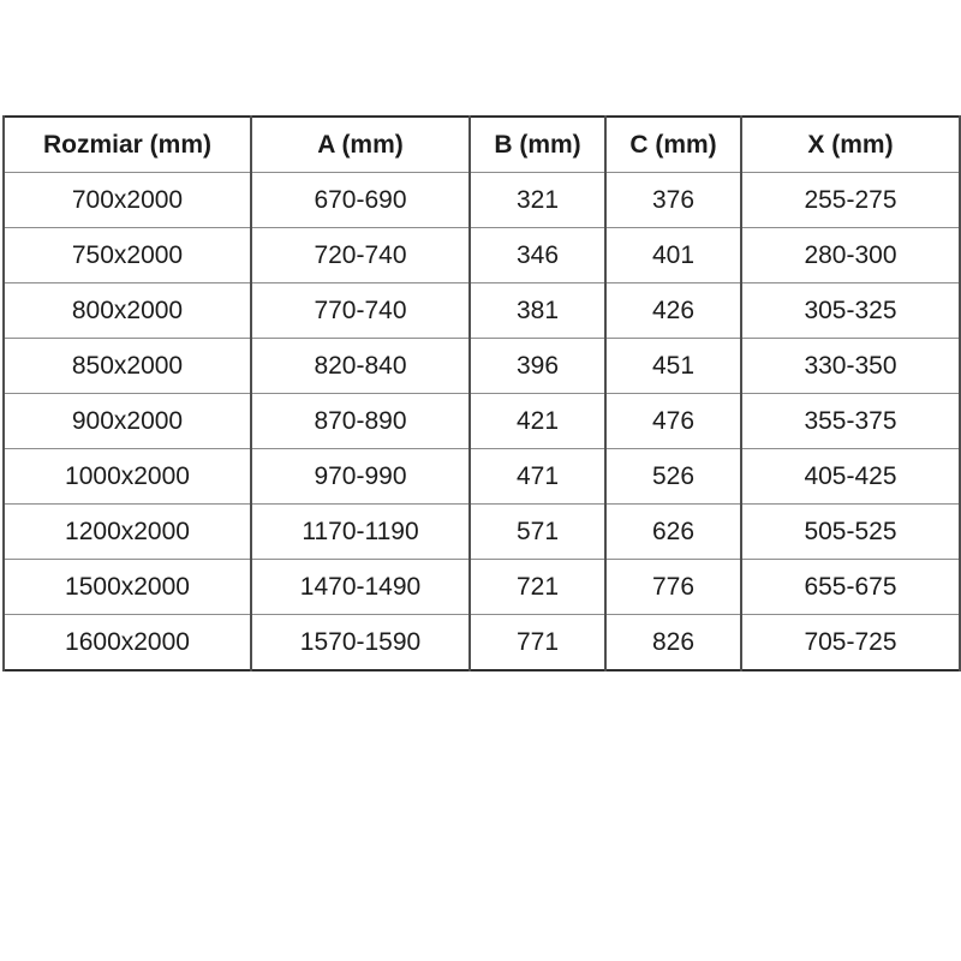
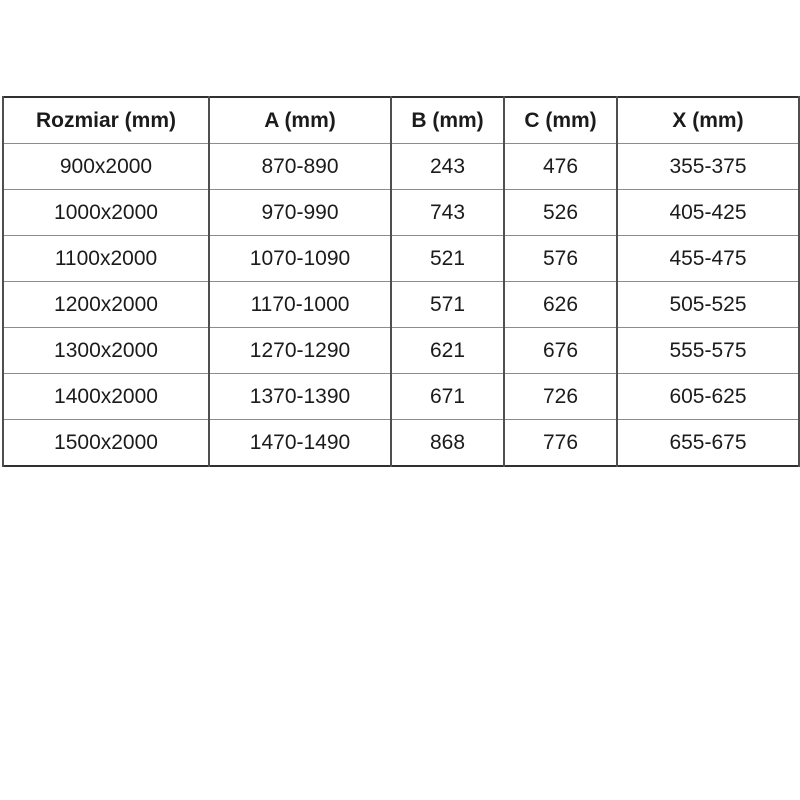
  Rozmiar (mm)	A (mm)	B (mm)	C (mm)	X (mm)
- 700x2000	670-690	321	376	255-275
- 750x2000	720-740	346	401	280-300
- 800x2000	770-740	381	426	305-325
- 850x2000	820-840	396	451	330-350
- 900x2000	870-890	421	476	355-375
+ 900x2000	870-890	243	476	355-375
- 1000x2000	970-990	471	526	405-425
+ 1000x2000	970-990	743	526	405-425
+ 1100x2000	1070-1090	521	576	455-475
- 1200x2000	1170-1190	571	626	505-525
+ 1200x2000	1170-1000	571	626	505-525
+ 1300x2000	1270-1290	621	676	555-575
+ 1400x2000	1370-1390	671	726	605-625
- 1500x2000	1470-1490	721	776	655-675
+ 1500x2000	1470-1490	868	776	655-675
- 1600x2000	1570-1590	771	826	705-725
